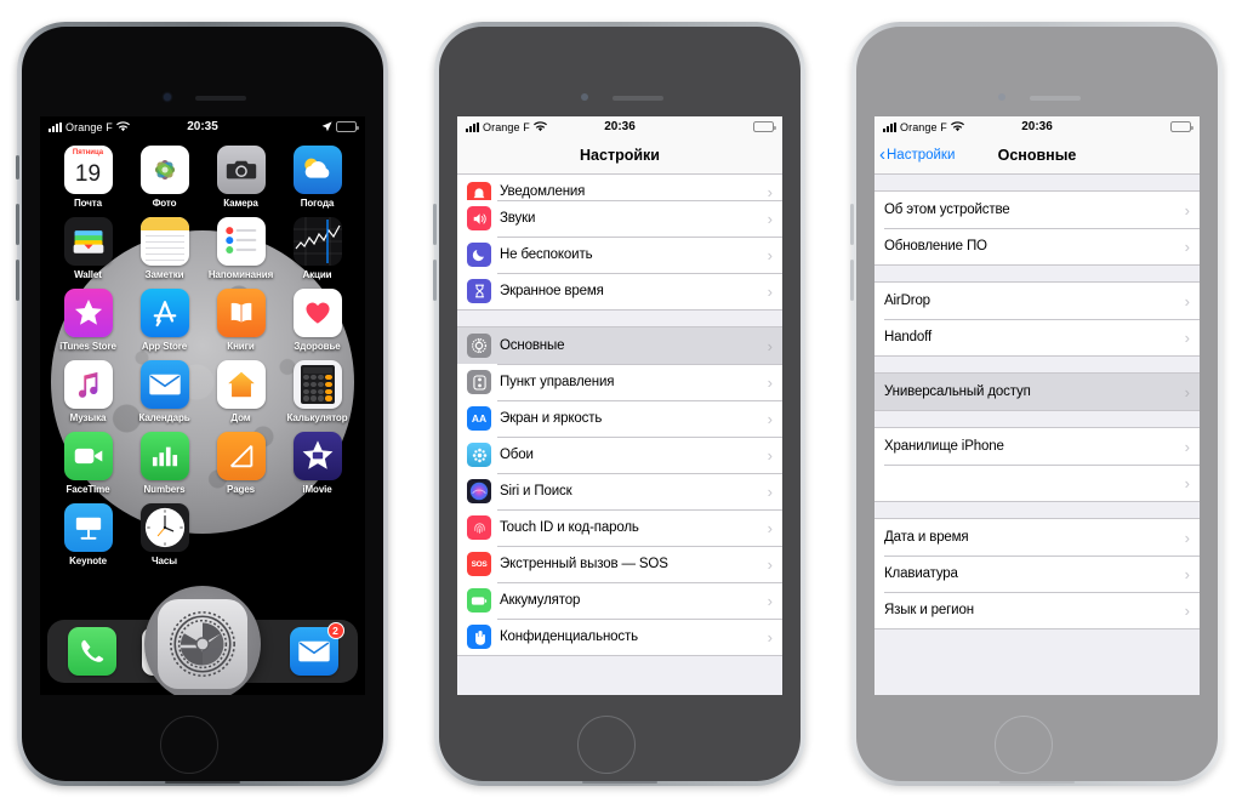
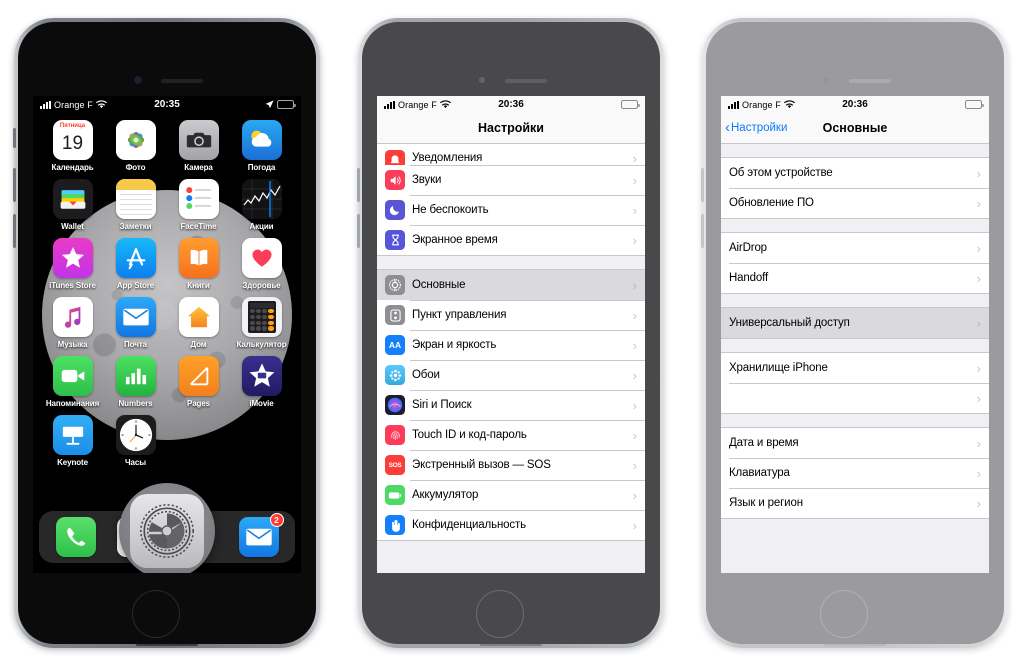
  Orange F
  20:35
  19
- Почта
+ Календарь
  Фото
  Камера
  Погода
  Wallet
  Заметки
- Напоминания
+ FaceTime
  Акции
  iTunes Store
  App Store
  Книги
  Здоровье
  Музыка
- Календарь
+ Почта
  Дом
  Калькулятор
- FaceTime
+ Напоминания
  Numbers
  Pages
  iMovie
  Keynote
  Часы
  2
  Orange F
  20:36
  Настройки
  Уведомления
  ›
  Звуки
  ›
  Не беспокоить
  ›
  Экранное время
  ›
  Основные
  ›
  Пункт управления
  ›
  AA
  Экран и яркость
  ›
  Обои
  ›
  Siri и Поиск
  ›
  Touch ID и код-пароль
  ›
  Экстренный вызов — SOS
  ›
  Аккумулятор
  ›
  Конфиденциальность
  ›
  Orange F
  20:36
  ‹
  Настройки
  Основные
  Об этом устройстве
  ›
  Обновление ПО
  ›
  AirDrop
  ›
  Handoff
  ›
  Универсальный доступ
  ›
  Хранилище iPhone
  ›
  ›
  Дата и время
  ›
  Клавиатура
  ›
  Язык и регион
  ›
